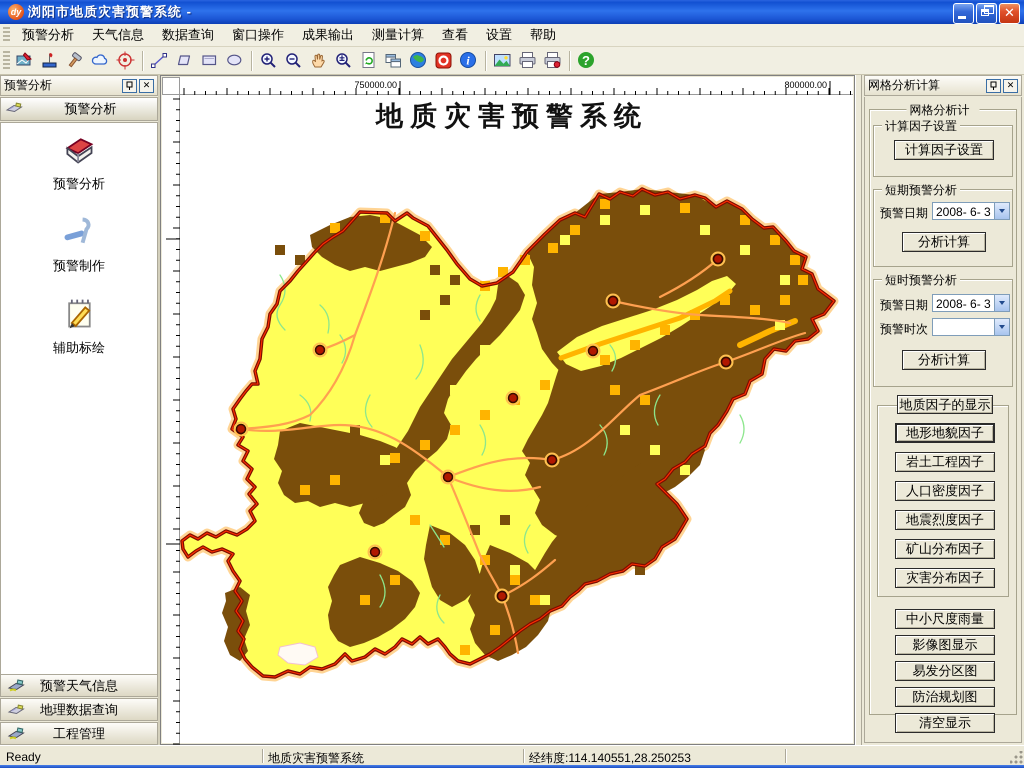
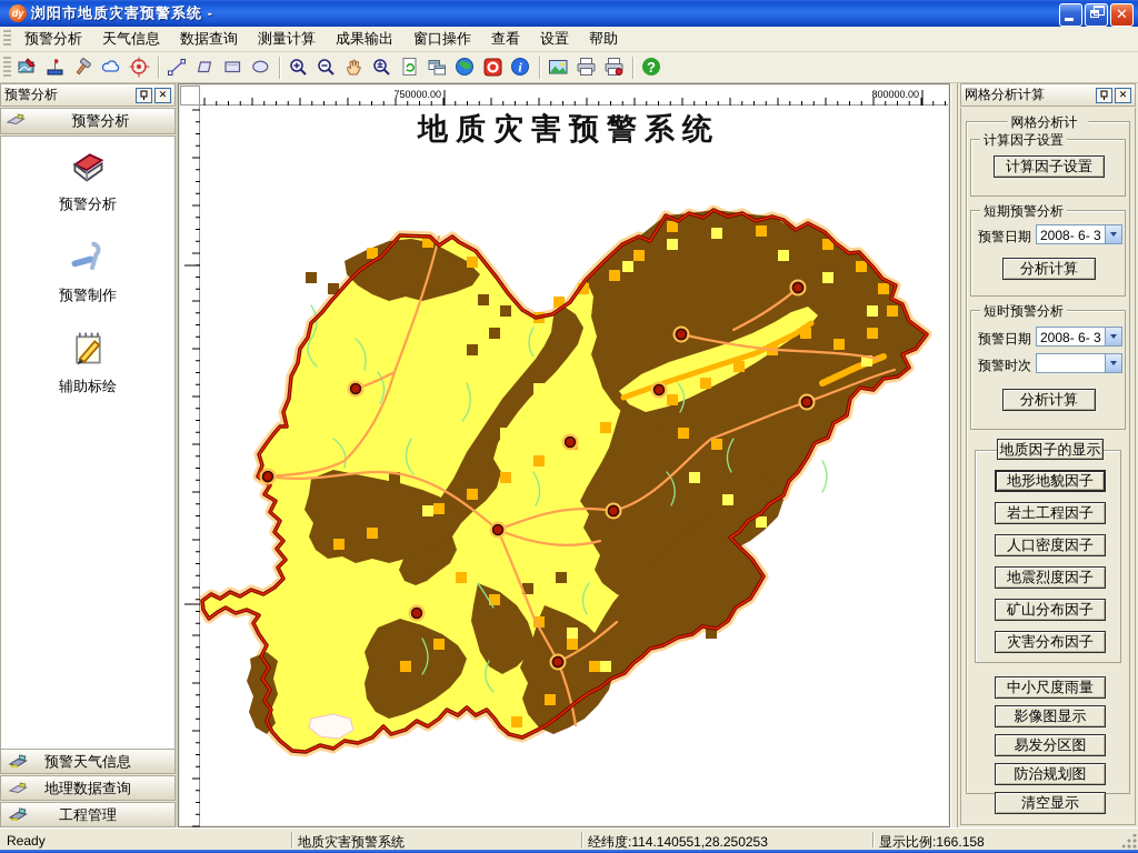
  dy
  浏阳市地质灾害预警系统 -
  ✕
  预警分析
  天气信息
  数据查询
- 窗口操作
+ 测量计算
  成果输出
- 测量计算
+ 窗口操作
  查看
  设置
  帮助
  i
  ?
  预警分析
  ✕
  预警分析
  预警分析
  预警制作
  辅助标绘
  预警天气信息
  地理数据查询
  工程管理
  750000.00
  800000.00
  地质灾害预警系统
  网格分析计算
  ✕
  网格分析计
  计算因子设置
  计算因子设置
  短期预警分析
  预警日期
  2008- 6- 3
  分析计算
  短时预警分析
  预警日期
  2008- 6- 3
  预警时次
  分析计算
  地质因子的显示
  地形地貌因子
  岩土工程因子
  人口密度因子
  地震烈度因子
  矿山分布因子
  灾害分布因子
  中小尺度雨量
  影像图显示
  易发分区图
  防治规划图
  清空显示
  Ready
  地质灾害预警系统
  经纬度:114.140551,28.250253
+ 显示比例:166.158
